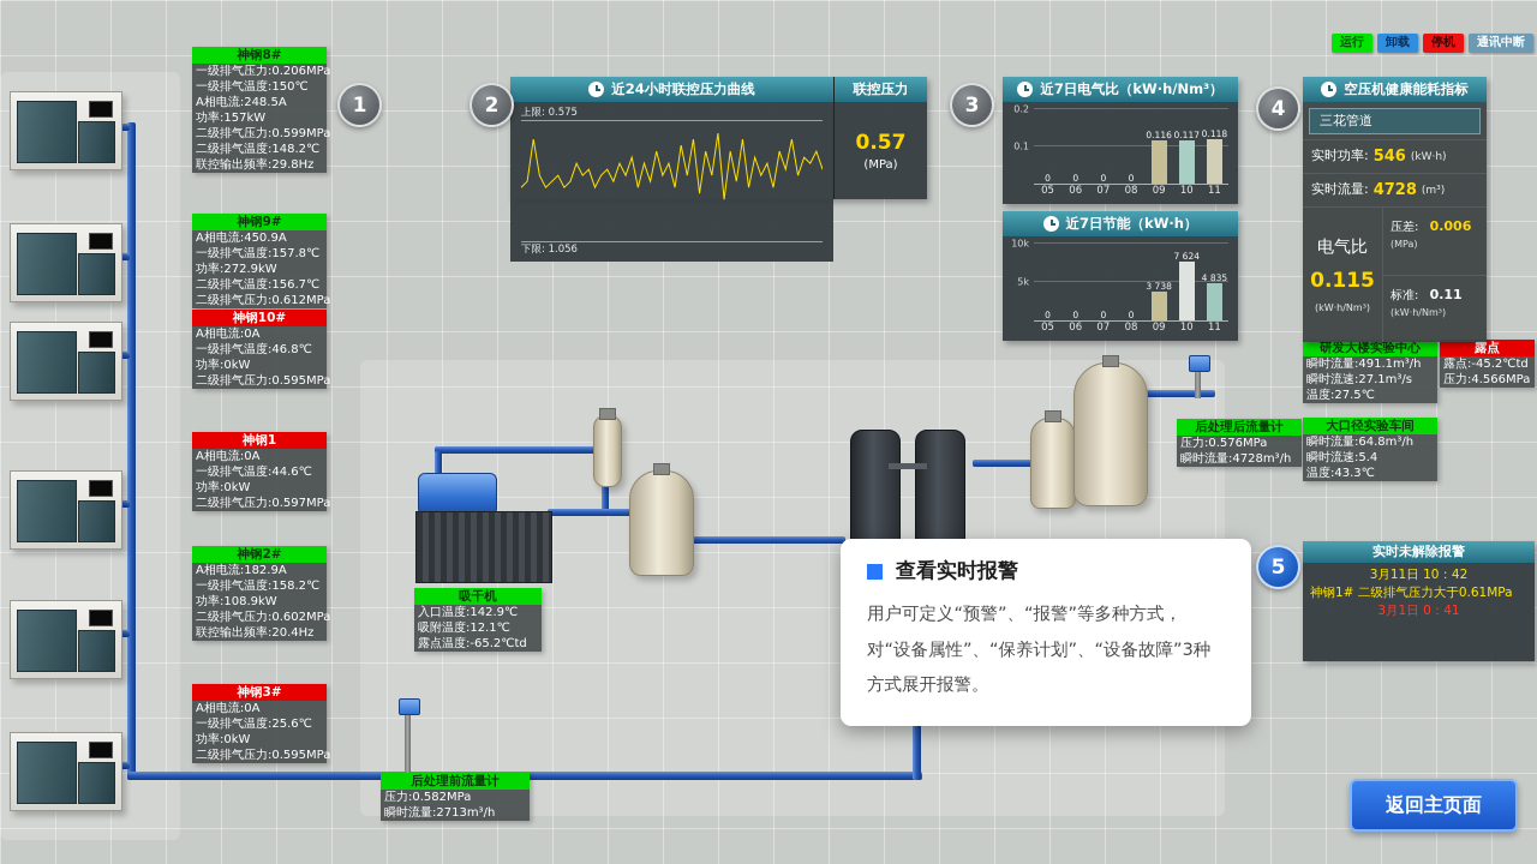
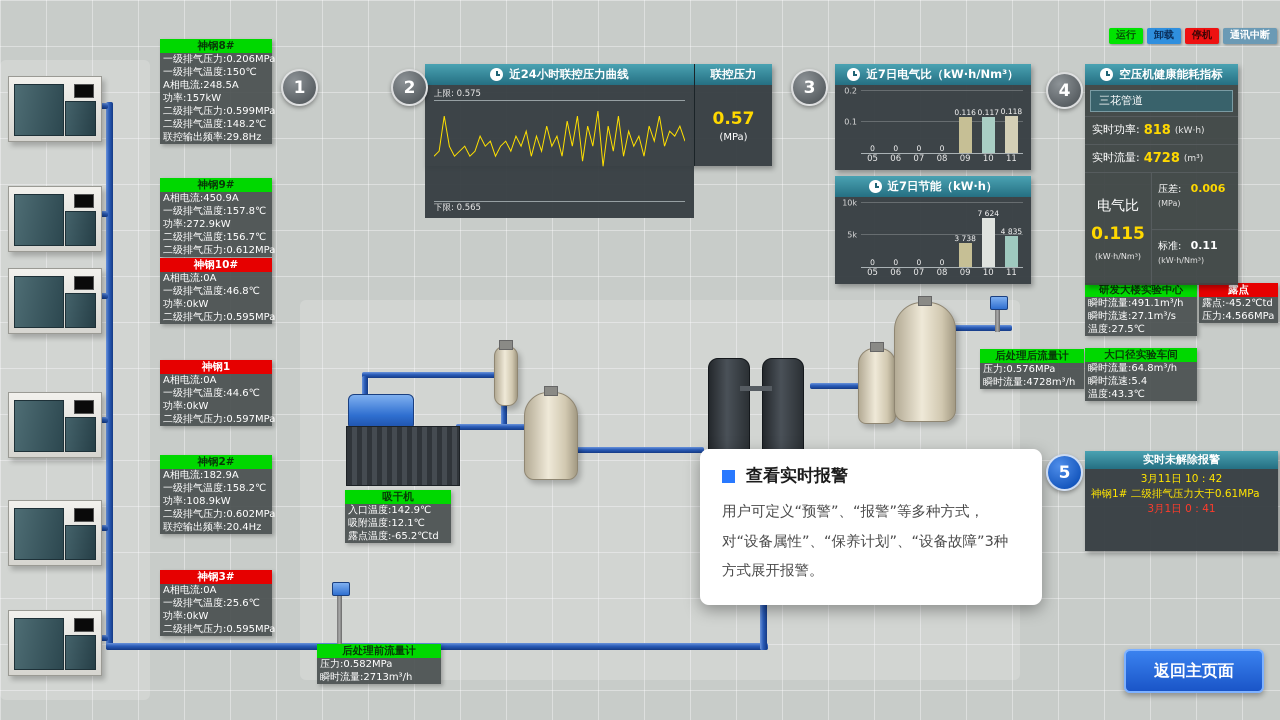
  神钢8#
  一级排气压力:0.206MPa
  一级排气温度:150℃
  A相电流:248.5A
  功率:157kW
  二级排气压力:0.599MPa
  二级排气温度:148.2℃
  联控输出频率:29.8Hz
  神钢9#
  A相电流:450.9A
  一级排气温度:157.8℃
  功率:272.9kW
  二级排气温度:156.7℃
  二级排气压力:0.612MPa
  神钢10#
  A相电流:0A
  一级排气温度:46.8℃
  功率:0kW
  二级排气压力:0.595MPa
  神钢1
  A相电流:0A
  一级排气温度:44.6℃
  功率:0kW
  二级排气压力:0.597MPa
  神钢2#
  A相电流:182.9A
  一级排气温度:158.2℃
  功率:108.9kW
  二级排气压力:0.602MPa
  联控输出频率:20.4Hz
  神钢3#
  A相电流:0A
  一级排气温度:25.6℃
  功率:0kW
  二级排气压力:0.595MPa
  吸干机
  入口温度:142.9℃
  吸附温度:12.1℃
  露点温度:-65.2℃td
  后处理前流量计
  压力:0.582MPa
  瞬时流量:2713m³/h
  后处理后流量计
  压力:0.576MPa
  瞬时流量:4728m³/h
  研发大楼实验中心
  瞬时流量:491.1m³/h
  瞬时流速:27.1m³/s
  温度:27.5℃
  露点
  露点:-45.2℃td
  压力:4.566MPa
  大口径实验车间
  瞬时流量:64.8m³/h
  瞬时流速:5.4
  温度:43.3℃
  近24小时联控压力曲线
  上限: 0.575
- 下限: 1.056
+ 下限: 0.565
  联控压力
  0.57
  (MPa)
  近7日电气比（kW·h/Nm³）
  0.1
  0.2
  0
  0
  0
  0
  0.116
  0.117
  0.118
  05
  06
  07
  08
  09
  10
  11
  近7日节能（kW·h）
  5k
  10k
  0
  0
  0
  0
  3 738
  7 624
  4 835
  05
  06
  07
  08
  09
  10
  11
  空压机健康能耗指标
  三花管道
  实时功率:
- 546
+ 818
  (kW·h)
  实时流量:
  4728
  (m³)
  电气比
  0.115
  (kW·h/Nm³)
  压差: 0.006
  (MPa)
  标准: 0.11
  (kW·h/Nm³)
  实时未解除报警
  3月11日 10：42
  神钢1# 二级排气压力大于0.61MPa
  3月1日 0：41
  运行
  卸载
  停机
  通讯中断
  1
  2
  3
  4
  5
  查看实时报警
  用户可定义“预警”、“报警”等多种方式，对“设备属性”、“保养计划”、“设备故障”3种方式展开报警。
  返回主页面
